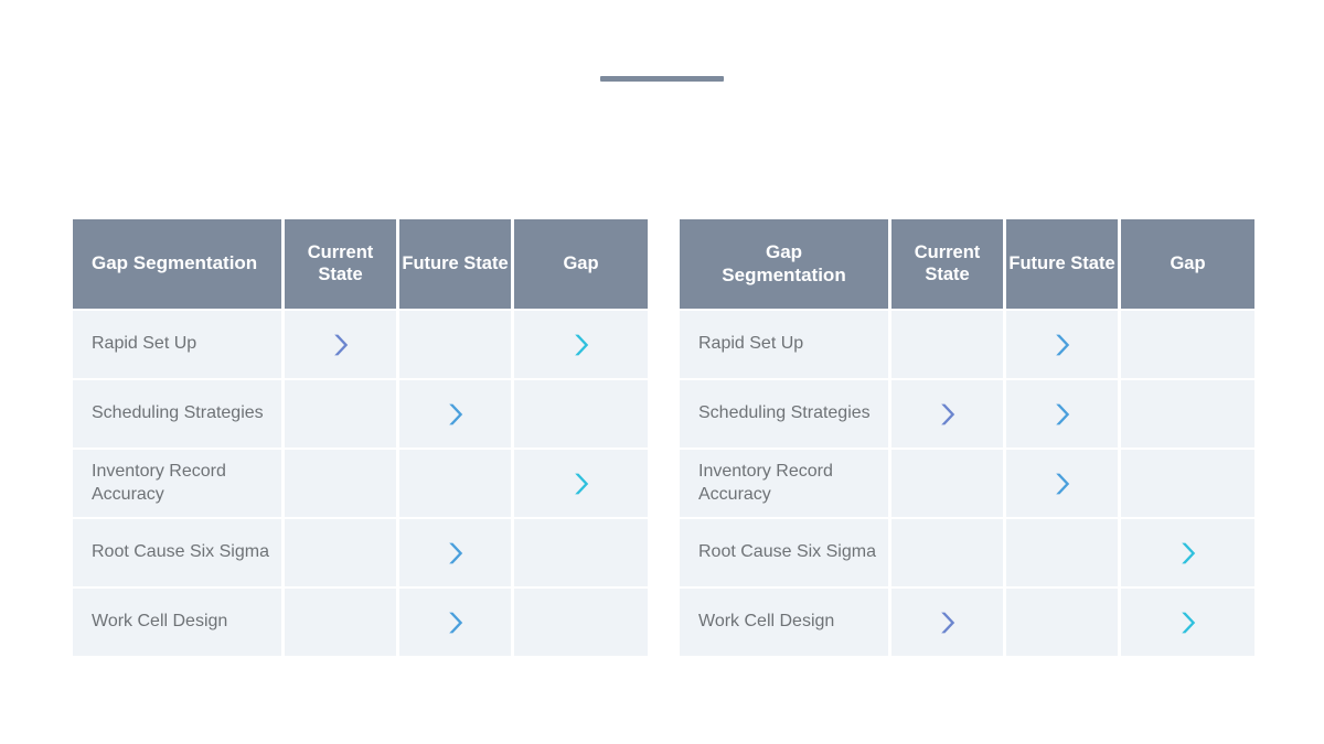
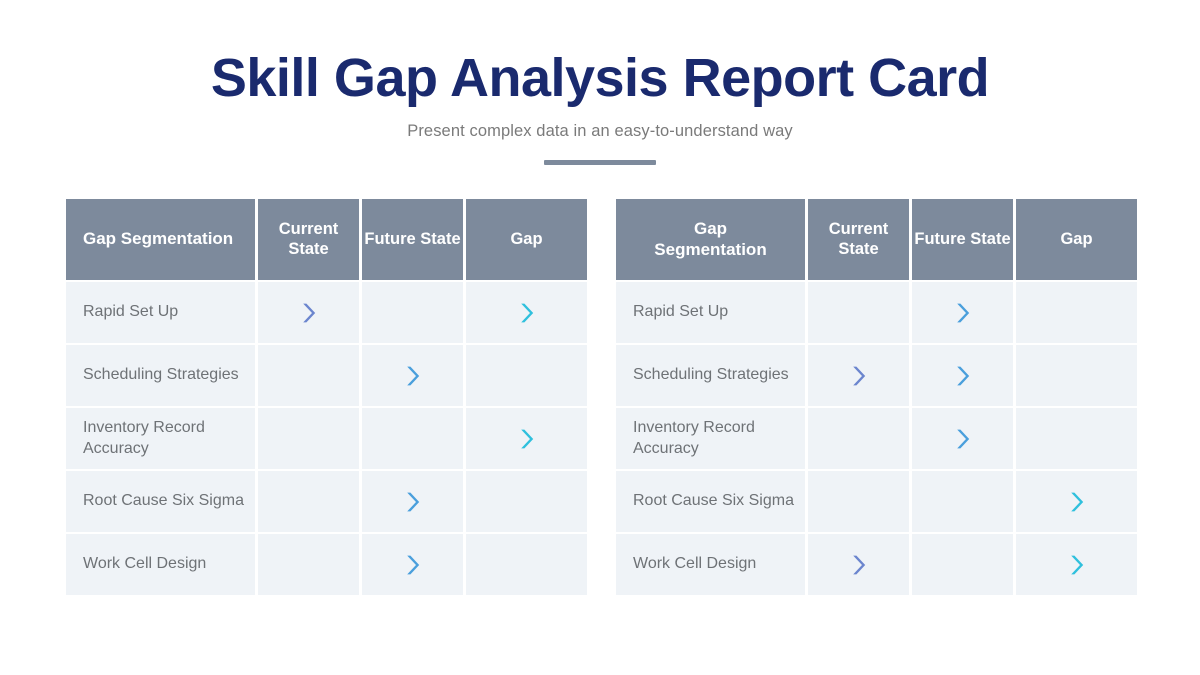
+ Skill Gap Analysis Report Card
+ Present complex data in an easy-to-understand way
  Gap Segmentation
  Current State
  Future State
  Gap
  Rapid Set Up
  Scheduling Strategies
  Inventory Record Accuracy
  Root Cause Six Sigma
  Work Cell Design
  Gap Segmentation
  Current State
  Future State
  Gap
  Rapid Set Up
  Scheduling Strategies
  Inventory Record Accuracy
  Root Cause Six Sigma
  Work Cell Design
